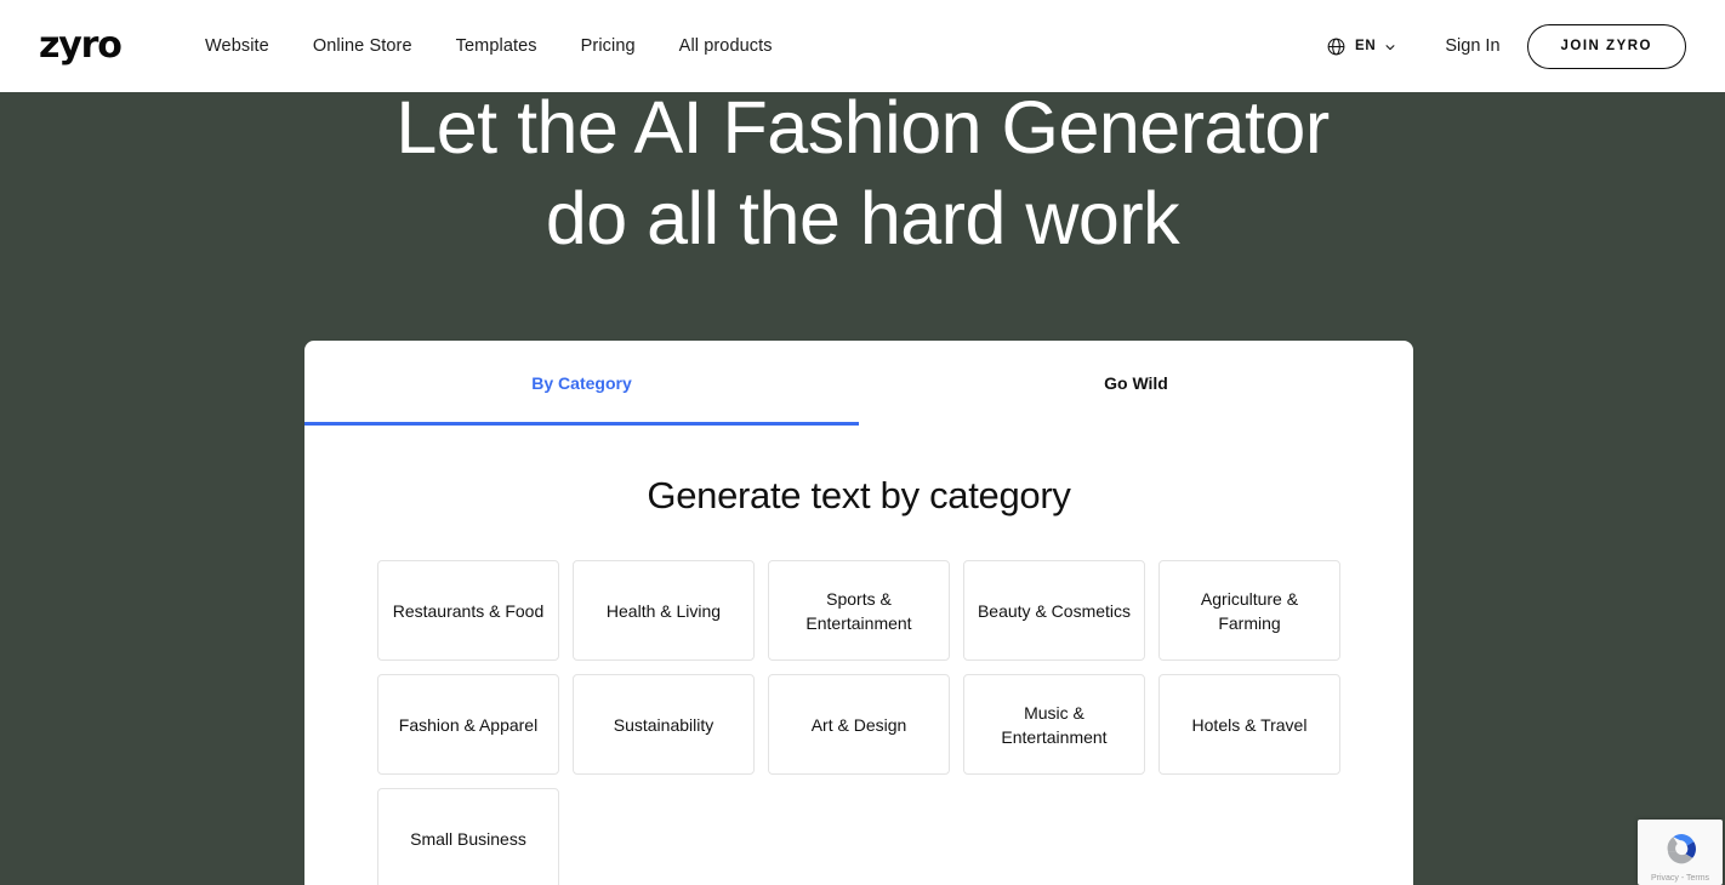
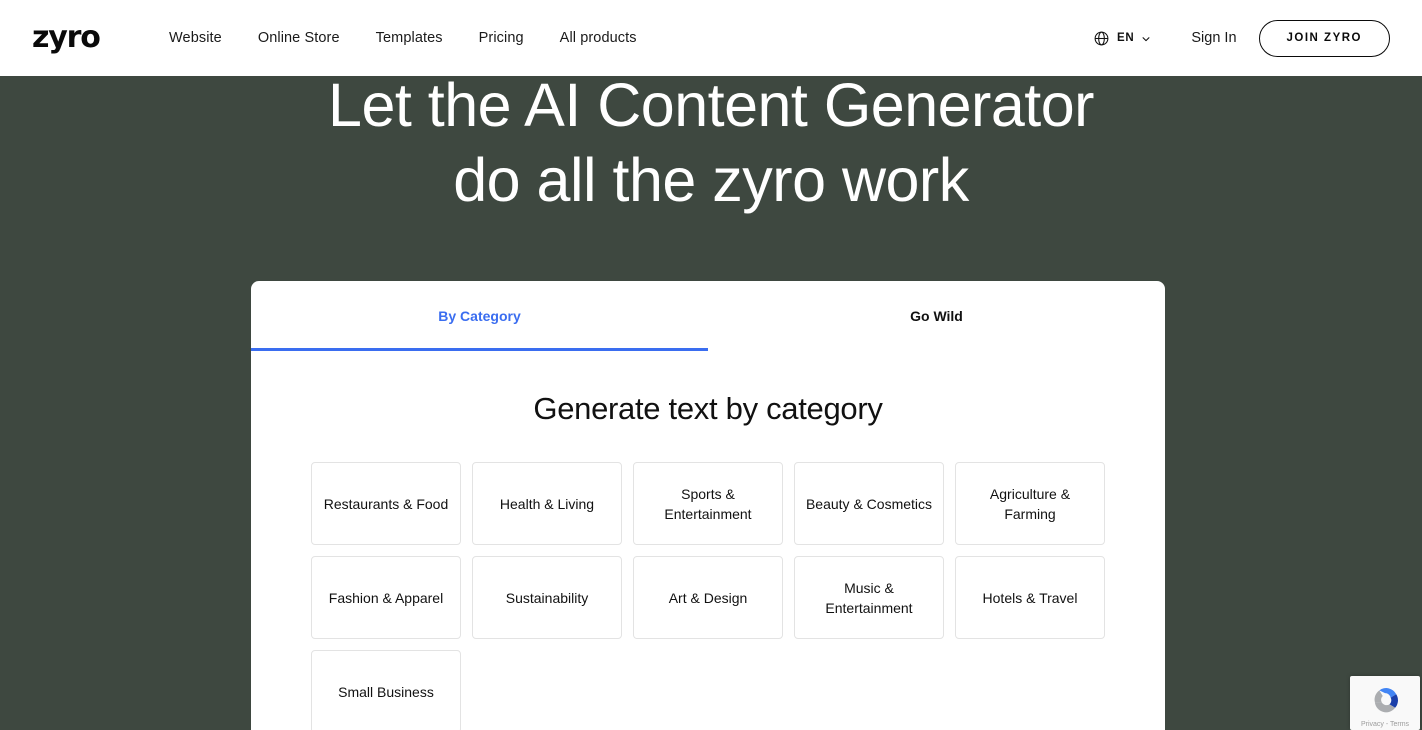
  zyro
  Website
  Online Store
  Templates
  Pricing
  All products
  EN
  Sign In
  JOIN ZYRO
- Let the AI Fashion Generator
+ Let the AI Content Generator
- do all the hard work
+ do all the zyro work
  By Category
  Go Wild
  Generate text by category
  Restaurants & Food
  Health & Living
  Sports & Entertainment
  Beauty & Cosmetics
  Agriculture & Farming
  Fashion & Apparel
  Sustainability
  Art & Design
  Music & Entertainment
  Hotels & Travel
  Small Business
